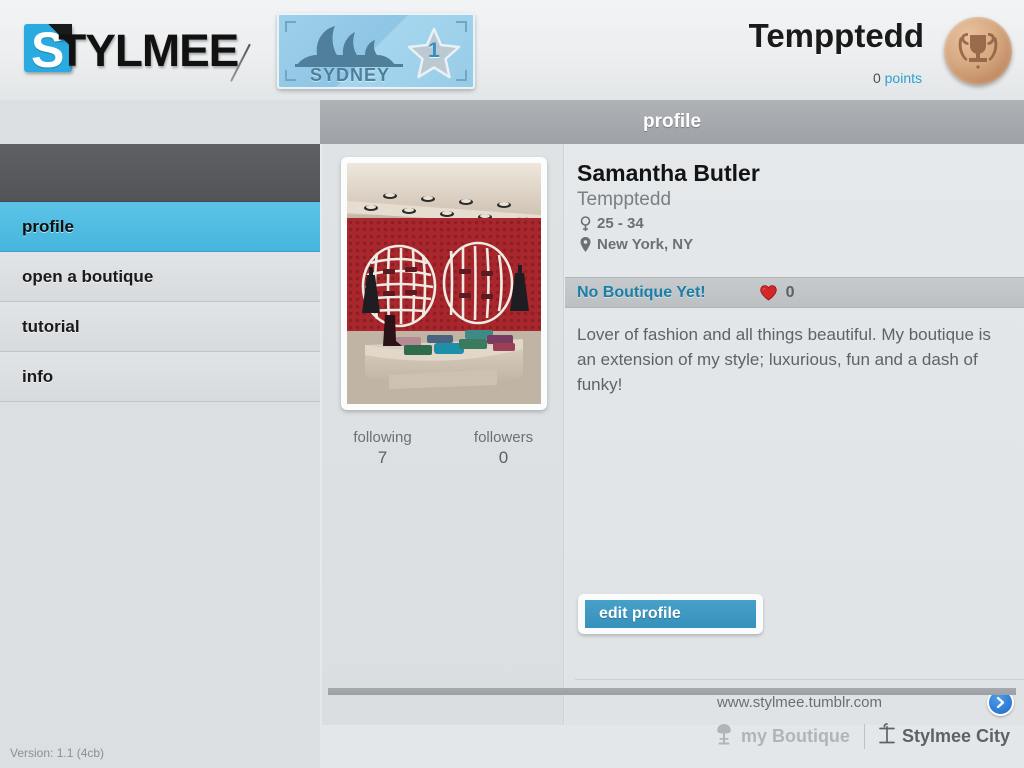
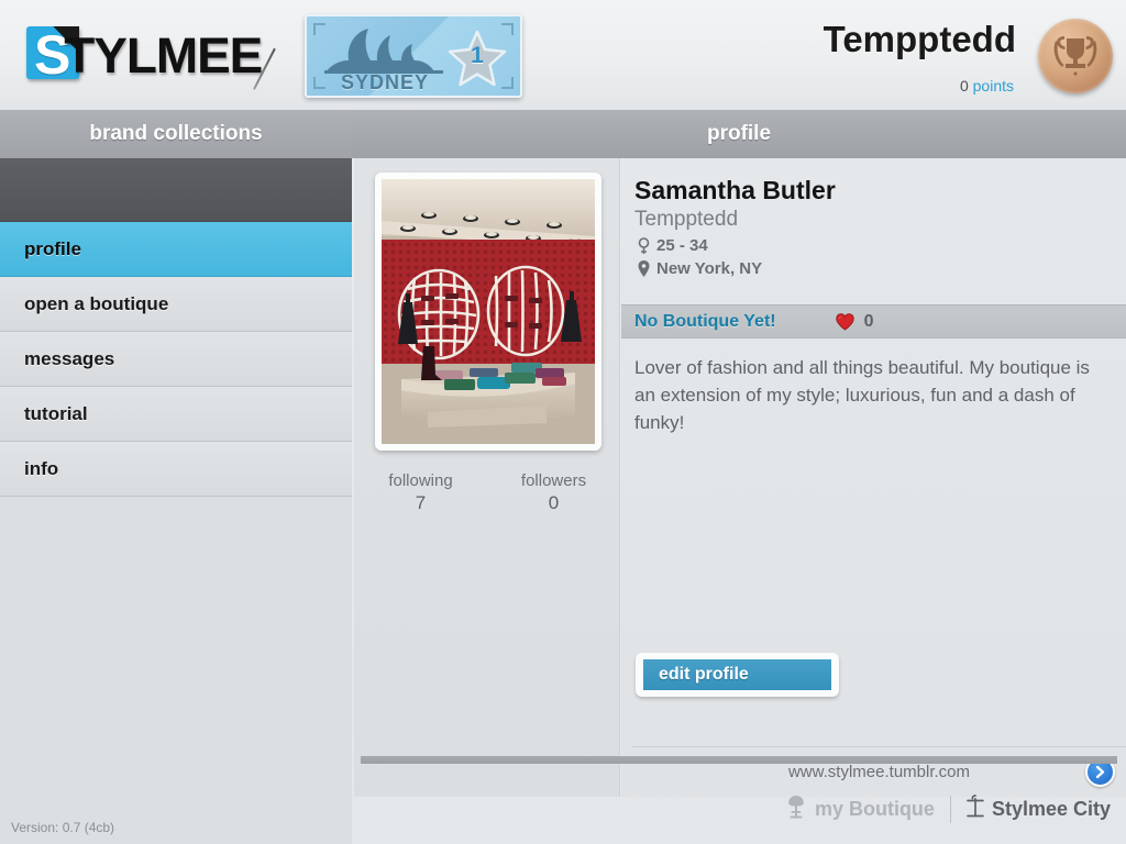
  TYLMEE
  SYDNEY
  1
  Tempptedd
  0 points
+ brand collections
  profile
  open a boutique
+ messages
  tutorial
  info
- Version: 1.1 (4cb)
+ Version: 0.7 (4cb)
  profile
  following
  7
  followers
  0
  Samantha Butler
  Tempptedd
  25 - 34
  New York, NY
  No Boutique Yet!
  0
  Lover of fashion and all things beautiful. My boutique is an extension of my style; luxurious, fun and a dash of funky!
  www.stylmee.tumblr.com
  edit profile
  my Boutique
  Stylmee City
